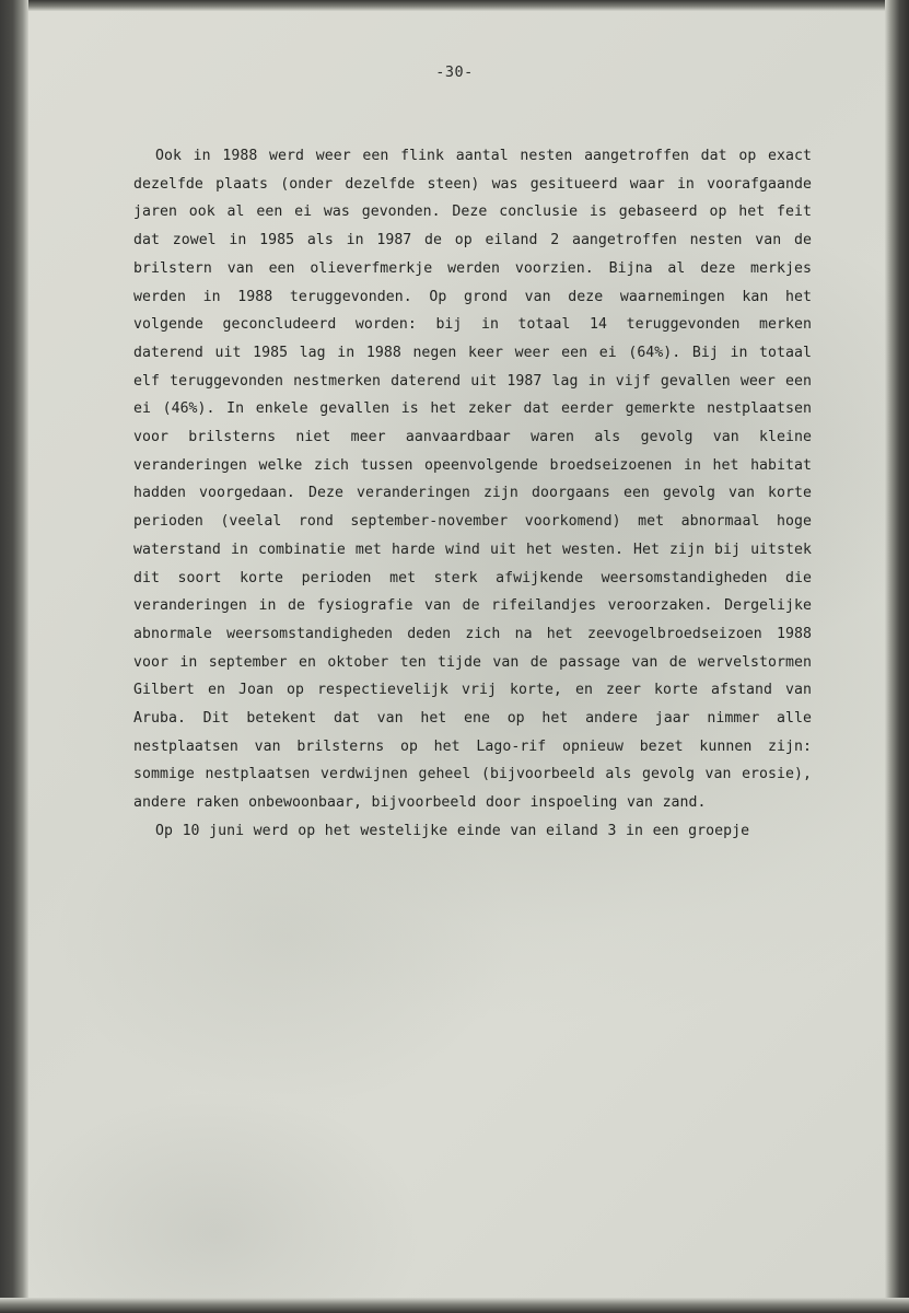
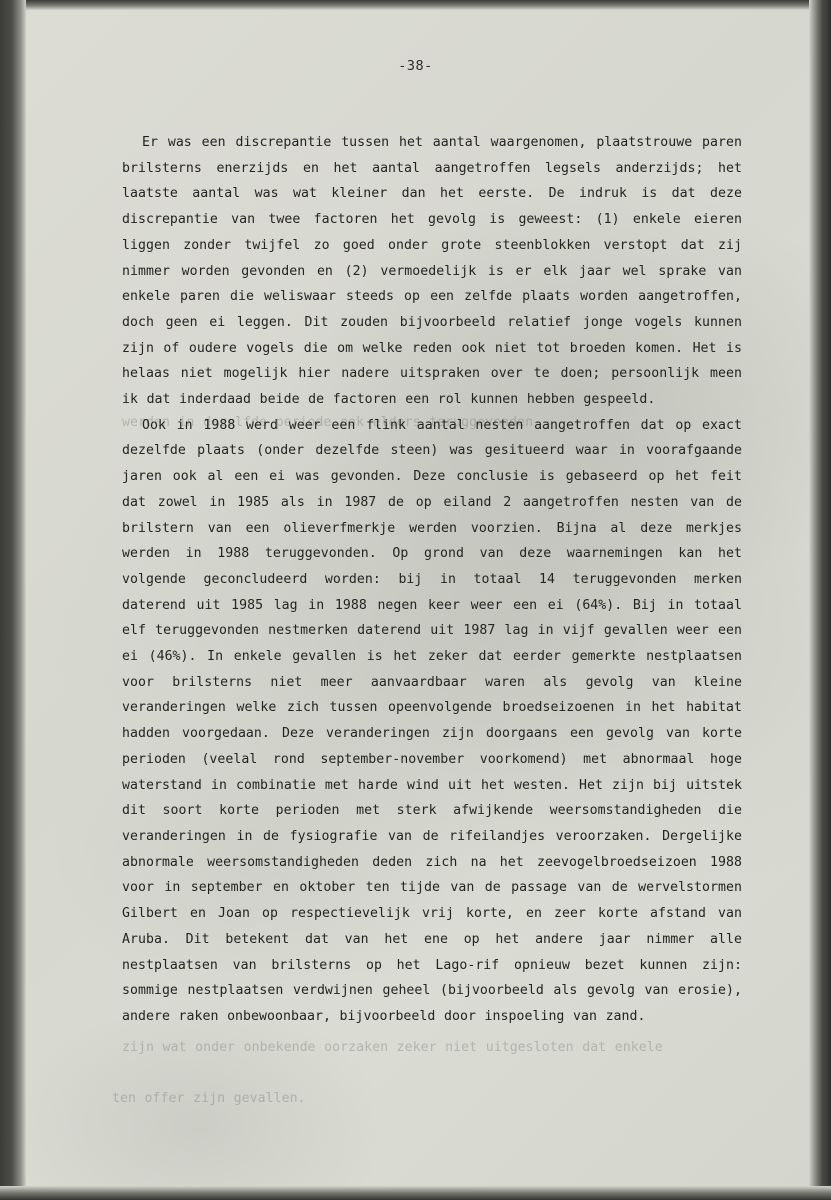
- -30-
+ -38-
+ werden in dezelfde periode ook elders teruggevonden
+ zijn wat onder onbekende oorzaken zeker niet uitgesloten dat enkele
+ ten offer zijn gevallen.
+ Er was een discrepantie tussen het aantal waargenomen, plaatstrouwe paren brilsterns enerzijds en het aantal aangetroffen legsels anderzijds; het laatste aantal was wat kleiner dan het eerste. De indruk is dat deze discrepantie van twee factoren het gevolg is geweest: (1) enkele eieren liggen zonder twijfel zo goed onder grote steenblokken verstopt dat zij nimmer worden gevonden en (2) vermoedelijk is er elk jaar wel sprake van enkele paren die weliswaar steeds op een zelfde plaats worden aangetroffen, doch geen ei leggen. Dit zouden bijvoorbeeld relatief jonge vogels kunnen zijn of oudere vogels die om welke reden ook niet tot broeden komen. Het is helaas niet mogelijk hier nadere uitspraken over te doen; persoonlijk meen ik dat inderdaad beide de factoren een rol kunnen hebben gespeeld.
  Ook in 1988 werd weer een flink aantal nesten aangetroffen dat op exact dezelfde plaats (onder dezelfde steen) was gesitueerd waar in voorafgaande jaren ook al een ei was gevonden. Deze conclusie is gebaseerd op het feit dat zowel in 1985 als in 1987 de op eiland 2 aangetroffen nesten van de brilstern van een olieverfmerkje werden voorzien. Bijna al deze merkjes werden in 1988 teruggevonden. Op grond van deze waarnemingen kan het volgende geconcludeerd worden: bij in totaal 14 teruggevonden merken daterend uit 1985 lag in 1988 negen keer weer een ei (64%). Bij in totaal elf teruggevonden nestmerken daterend uit 1987 lag in vijf gevallen weer een ei (46%). In enkele gevallen is het zeker dat eerder gemerkte nestplaatsen voor brilsterns niet meer aanvaardbaar waren als gevolg van kleine veranderingen welke zich tussen opeenvolgende broedseizoenen in het habitat hadden voorgedaan. Deze veranderingen zijn doorgaans een gevolg van korte perioden (veelal rond september-november voorkomend) met abnormaal hoge waterstand in combinatie met harde wind uit het westen. Het zijn bij uitstek dit soort korte perioden met sterk afwijkende weersomstandigheden die veranderingen in de fysiografie van de rifeilandjes veroorzaken. Dergelijke abnormale weersomstandigheden deden zich na het zeevogelbroedseizoen 1988 voor in september en oktober ten tijde van de passage van de wervelstormen Gilbert en Joan op respectievelijk vrij korte, en zeer korte afstand van Aruba. Dit betekent dat van het ene op het andere jaar nimmer alle nestplaatsen van brilsterns op het Lago-rif opnieuw bezet kunnen zijn: sommige nestplaatsen verdwijnen geheel (bijvoorbeeld als gevolg van erosie), andere raken onbewoonbaar, bijvoorbeeld door inspoeling van zand.
- Op 10 juni werd op het westelijke einde van eiland 3 in een groepje
